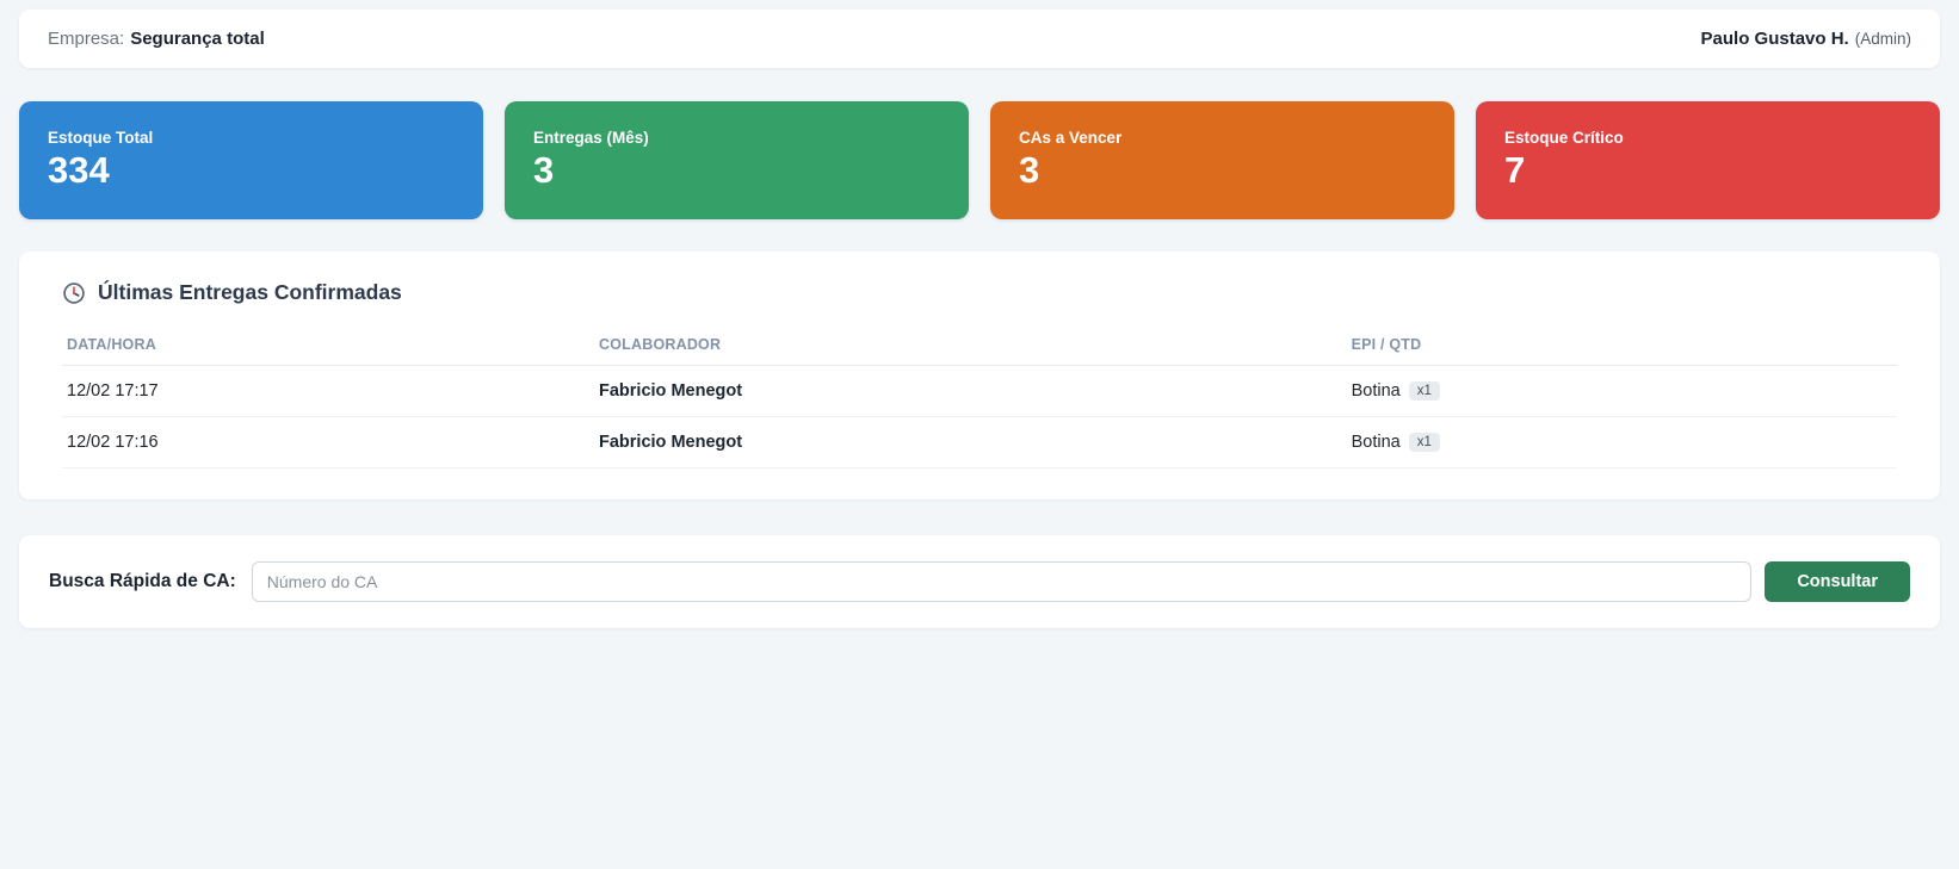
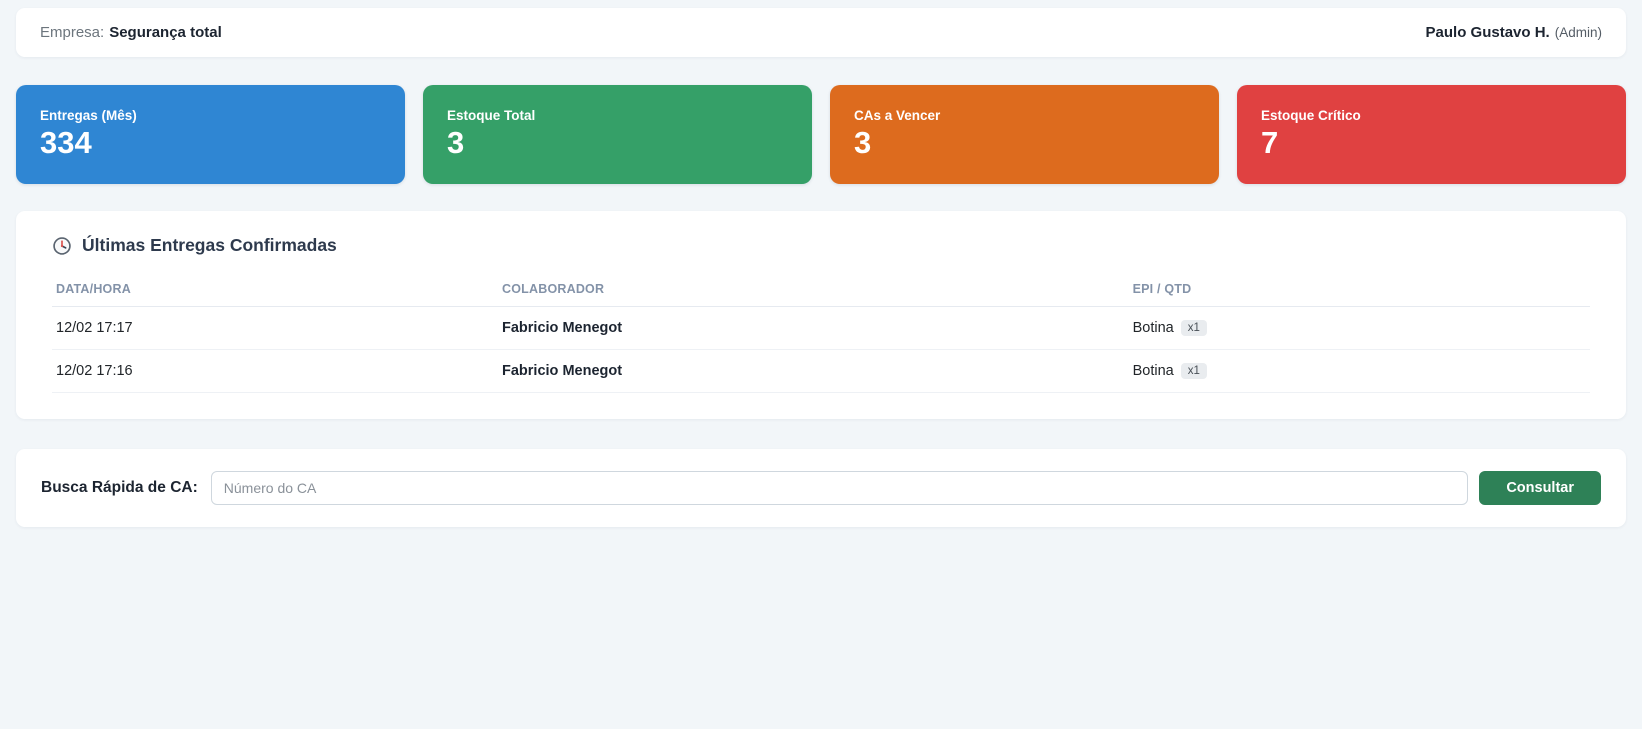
  Empresa: Segurança total
  Paulo Gustavo H. (Admin)
- Estoque Total
+ Entregas (Mês)
  334
- Entregas (Mês)
+ Estoque Total
  3
  CAs a Vencer
  3
  Estoque Crítico
  7
  Últimas Entregas Confirmadas
  DATA/HORA	COLABORADOR	EPI / QTD
  12/02 17:17	Fabricio Menegot	Botina x1
  12/02 17:16	Fabricio Menegot	Botina x1
  Busca Rápida de CA:
  Número do CA
  Consultar
